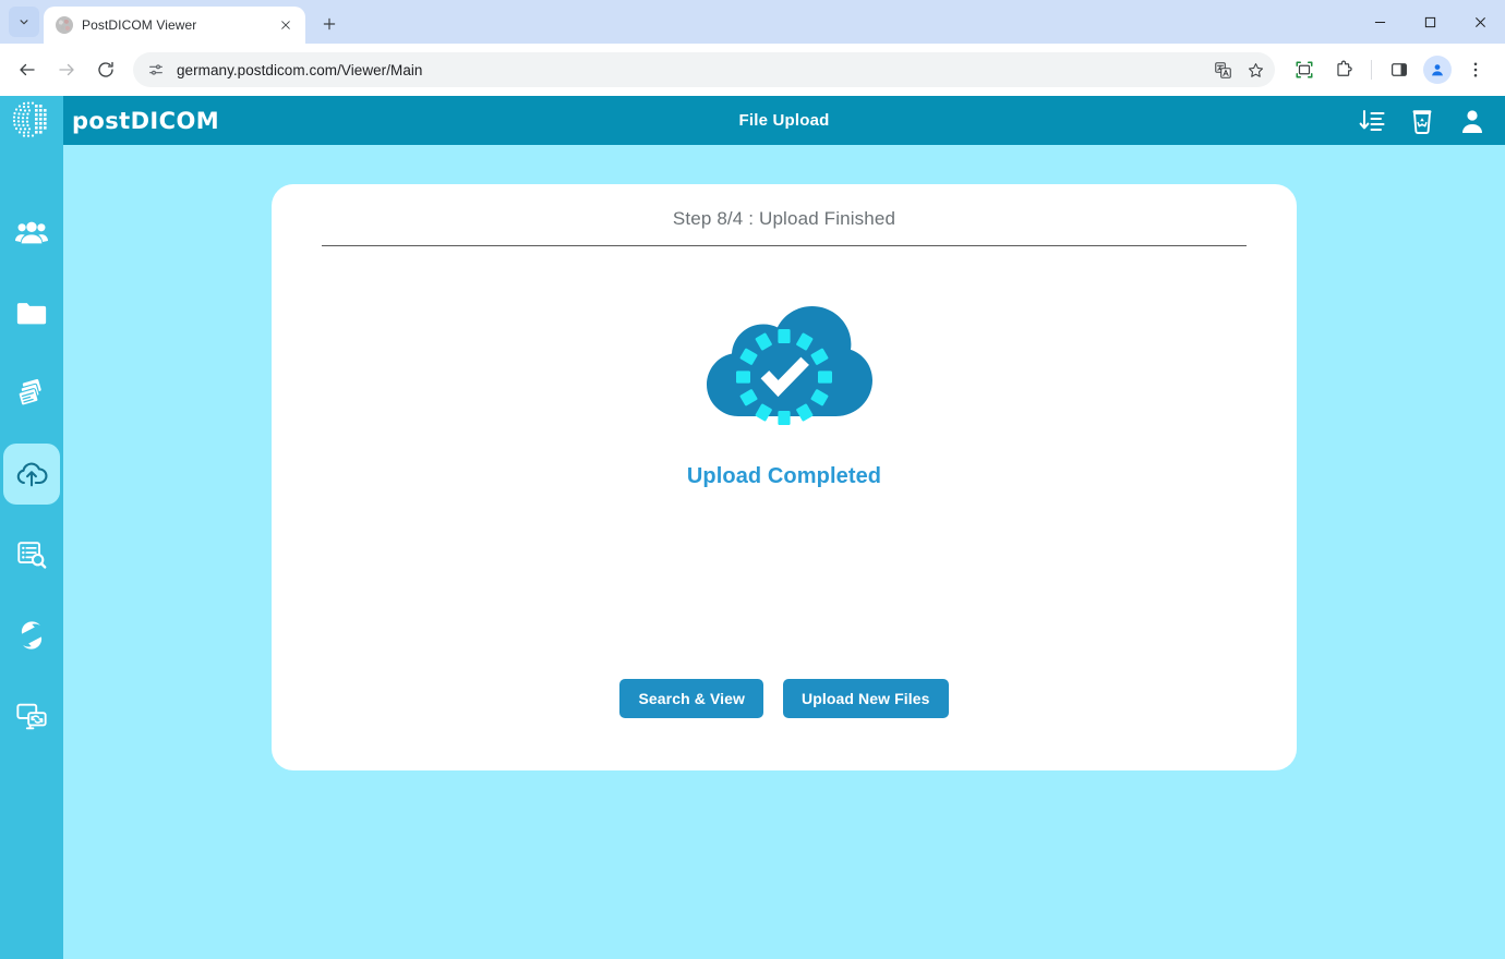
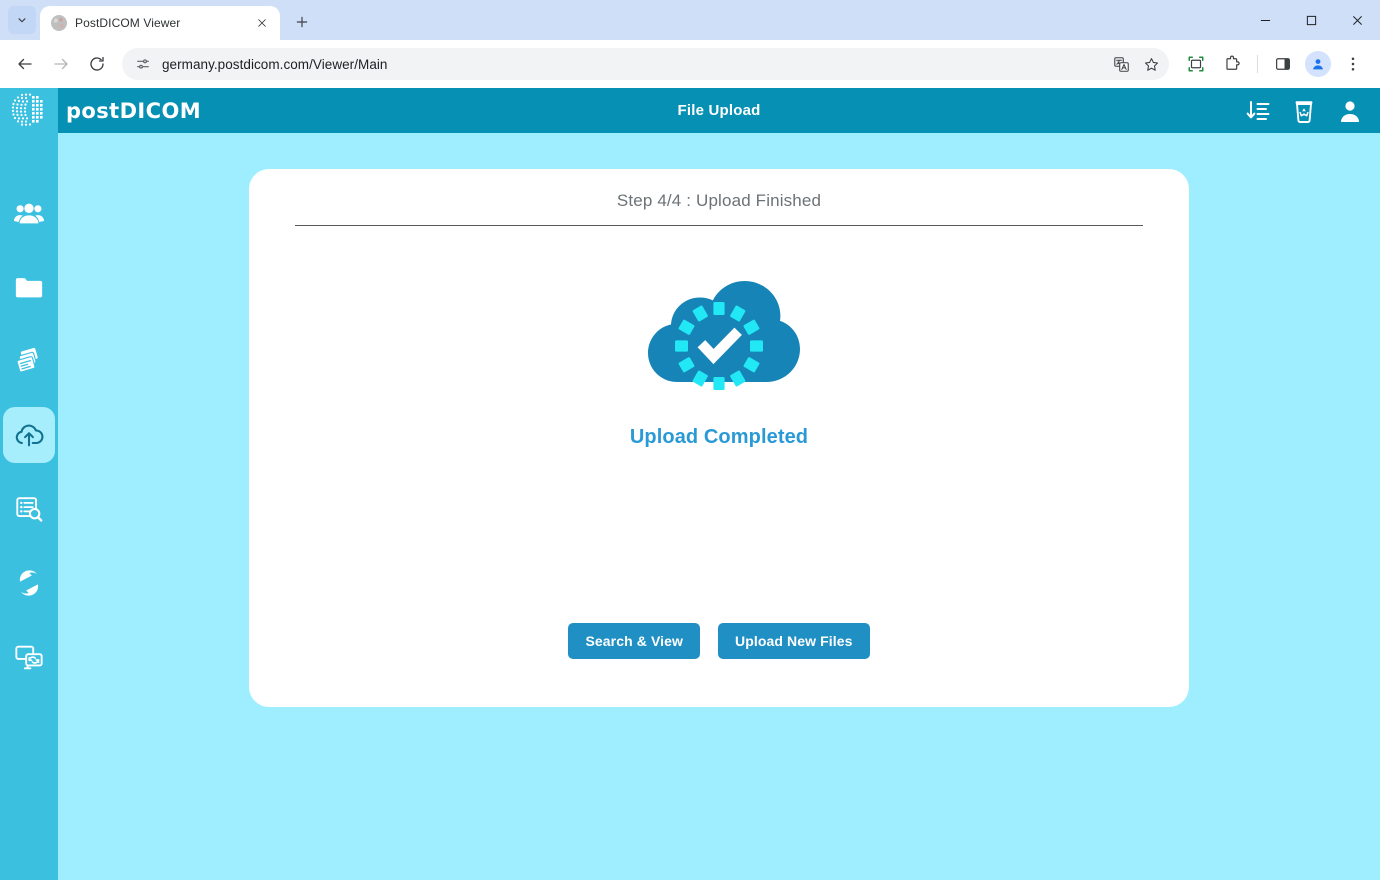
  PostDICOM Viewer
  germany.postdicom.com/Viewer/Main
  postDICOM
  File Upload
- Step 8/4 : Upload Finished
+ Step 4/4 : Upload Finished
  Upload Completed
  Search & View
  Upload New Files
